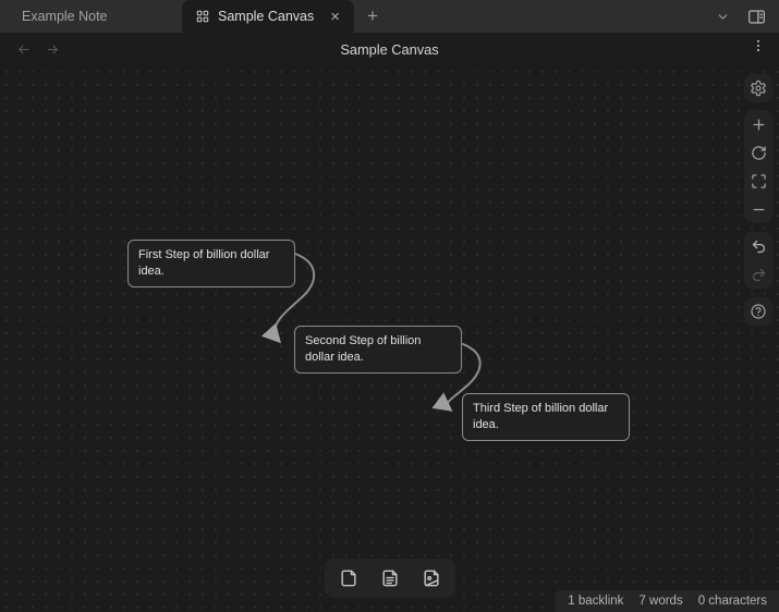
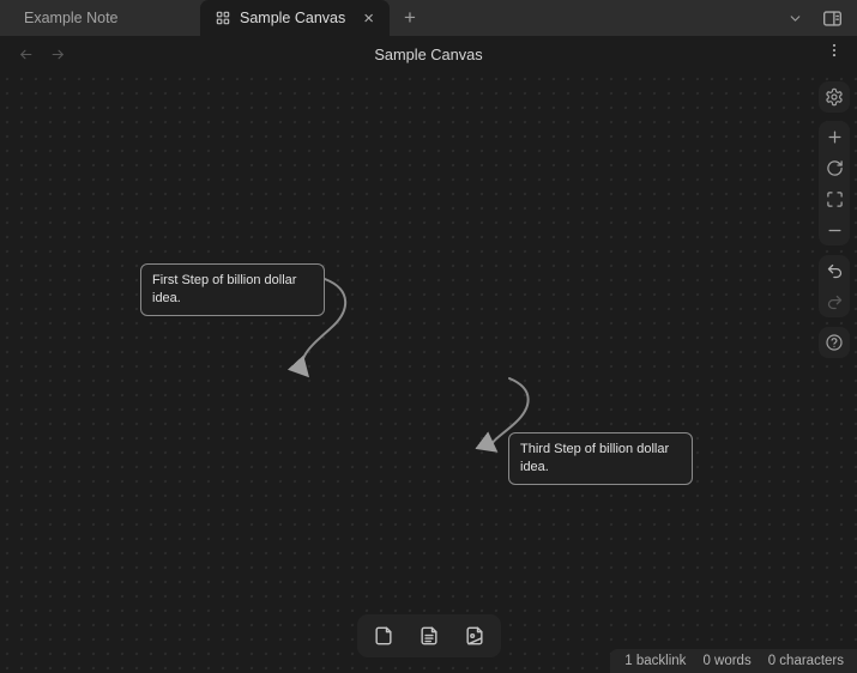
  Example Note
  Sample Canvas
  ×
  +
  Sample Canvas
  First Step of billion dollar
  idea.
- Second Step of billion
- dollar idea.
  Third Step of billion dollar
  idea.
  1 backlink
- 7 words
+ 0 words
  0 characters
